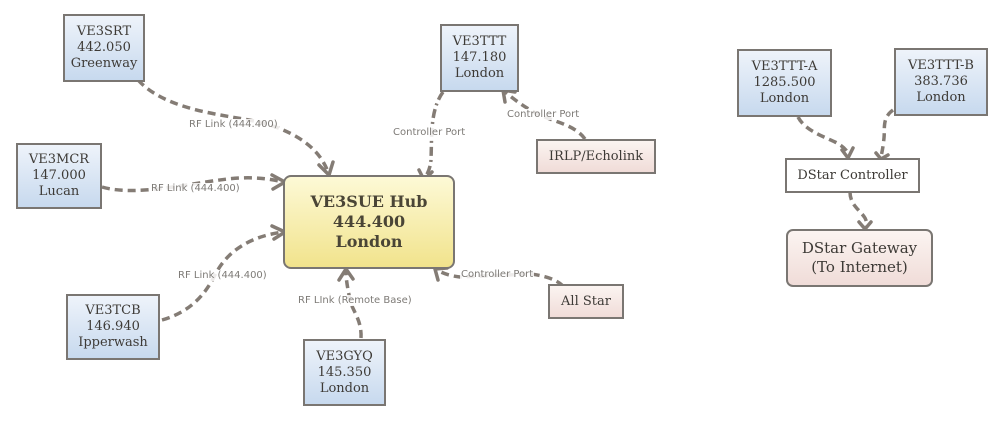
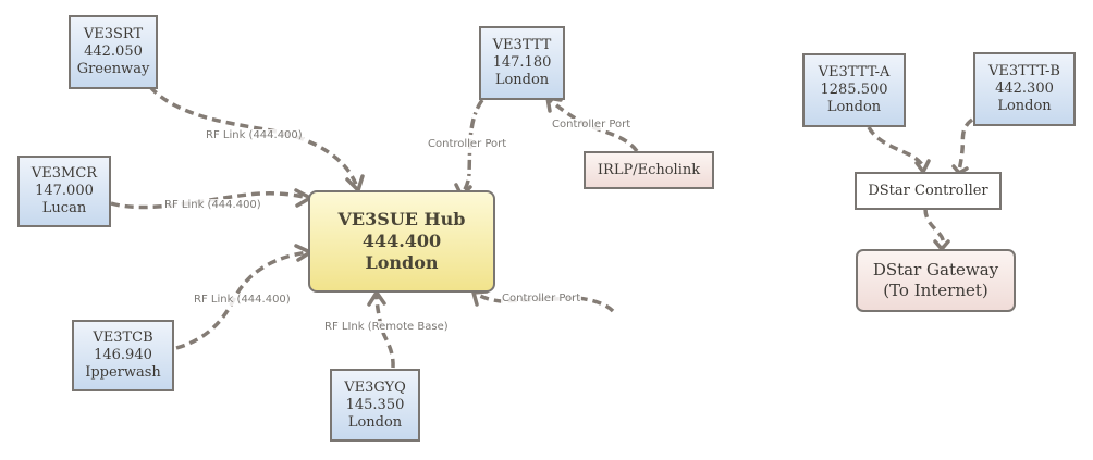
  RF Link (444.400)
  RF Link (444.400)
  RF Link (444.400)
  RF LInk (Remote Base)
  Controller Port
  Controller Port
  Controller Port
  VE3SRT
  442.050
  Greenway
  VE3MCR
  147.000
  Lucan
  VE3TCB
  146.940
  Ipperwash
  VE3GYQ
  145.350
  London
  VE3TTT
  147.180
  London
  VE3SUE Hub
  444.400
  London
  IRLP/Echolink
- All Star
  VE3TTT-A
  1285.500
  London
  VE3TTT-B
- 383.736
+ 442.300
  London
  DStar Controller
  DStar Gateway
  (To Internet)
